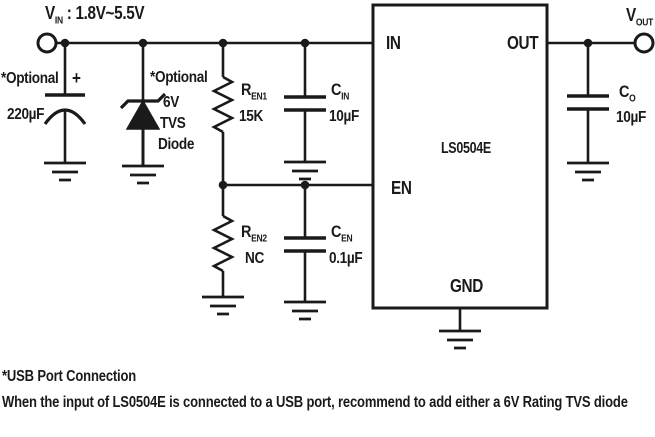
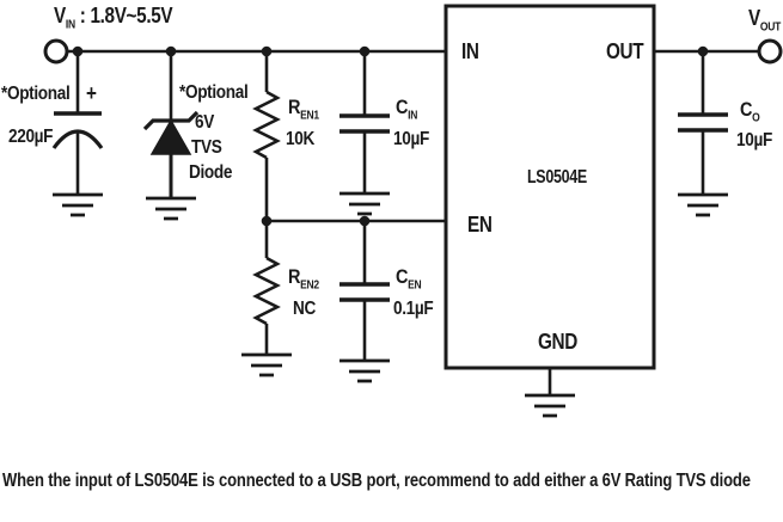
  VIN : 1.8V~5.5V
  *Optional
  +
  220µF
  *Optional
  6V
  TVS
  Diode
  REN1
- 15K
+ 10K
  CIN
  10µF
  REN2
  NC
  CEN
  0.1µF
  IN
  OUT
  LS0504E
  EN
  GND
  VOUT
  CO
  10µF
- *USB Port Connection
  When the input of LS0504E is connected to a USB port, recommend to add either a 6V Rating TVS diode
